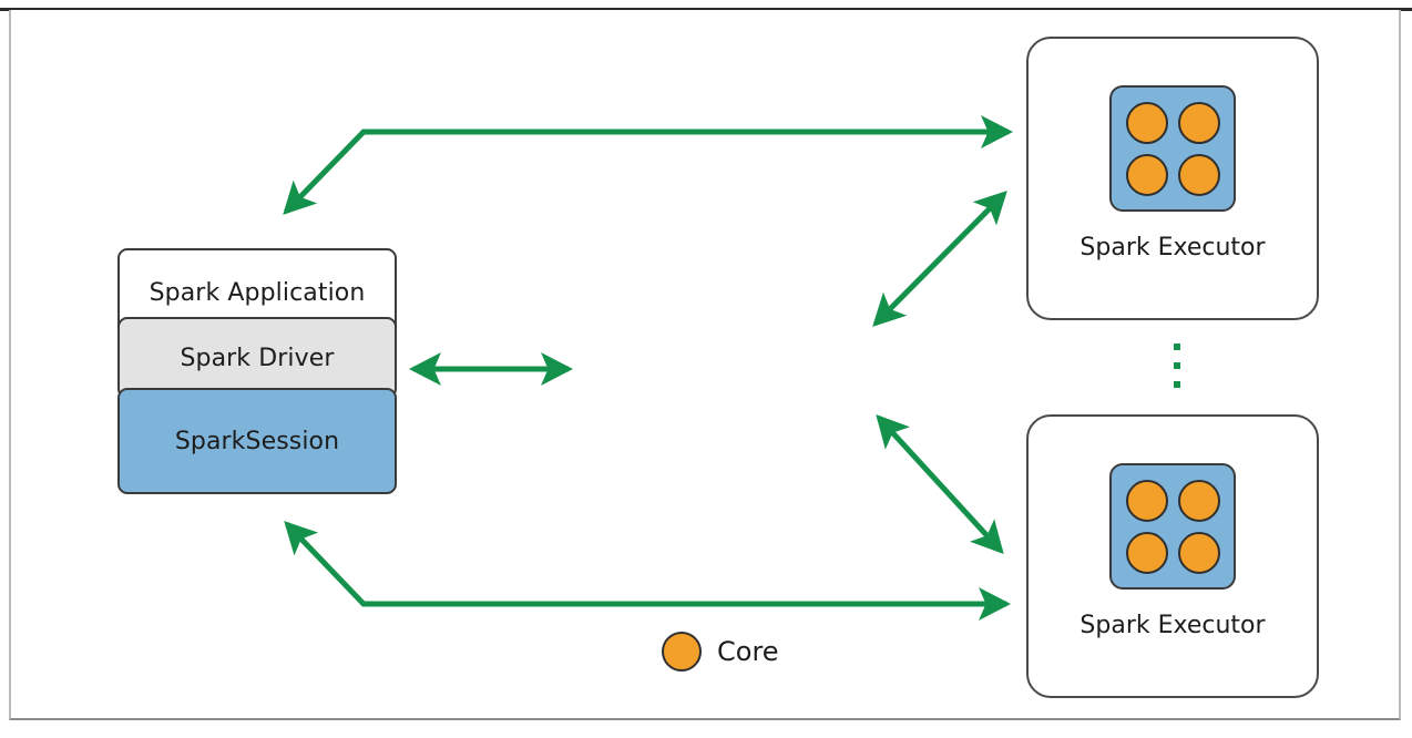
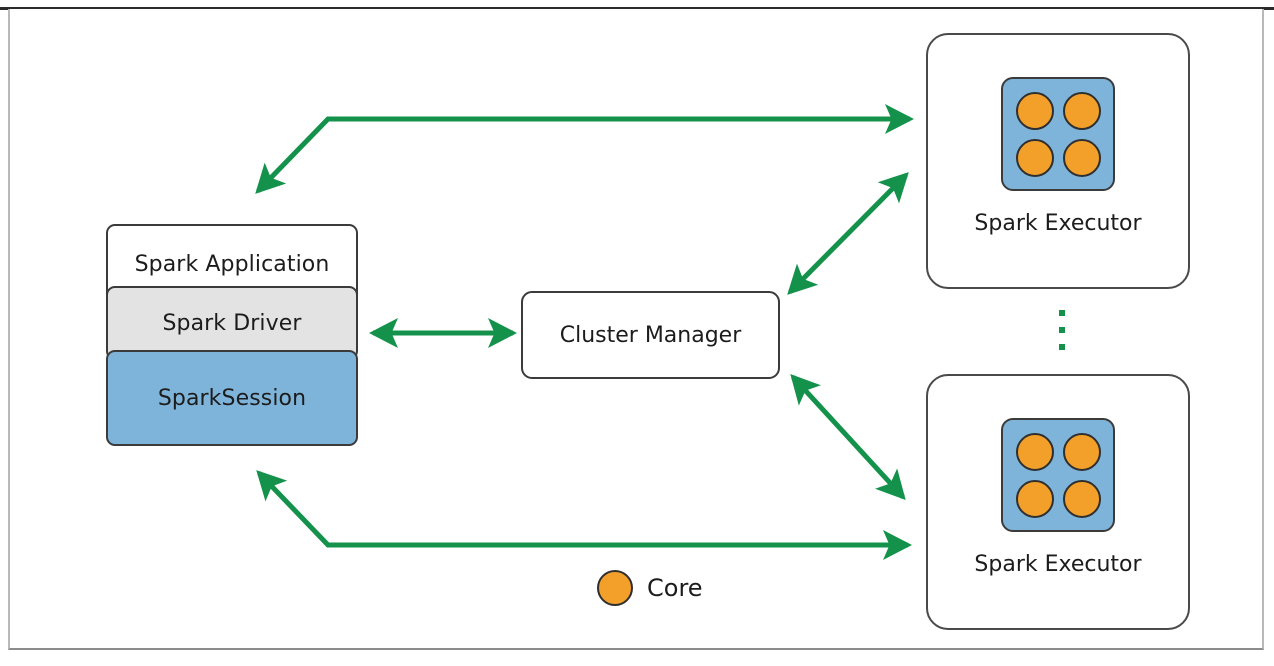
  Spark Application
  Spark Driver
  SparkSession
+ Cluster Manager
  Spark Executor
  Spark Executor
  Core
